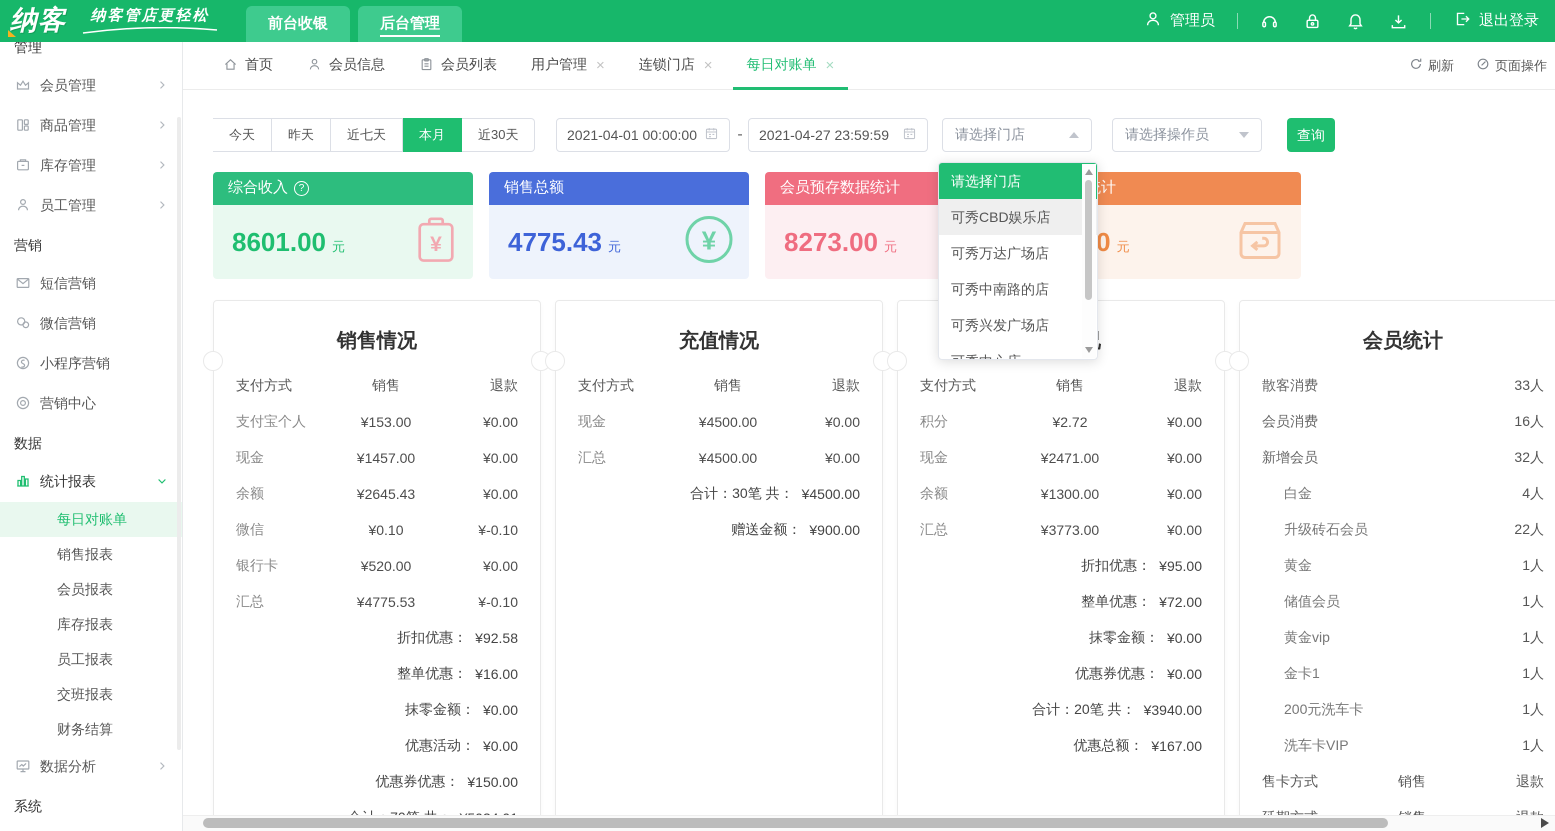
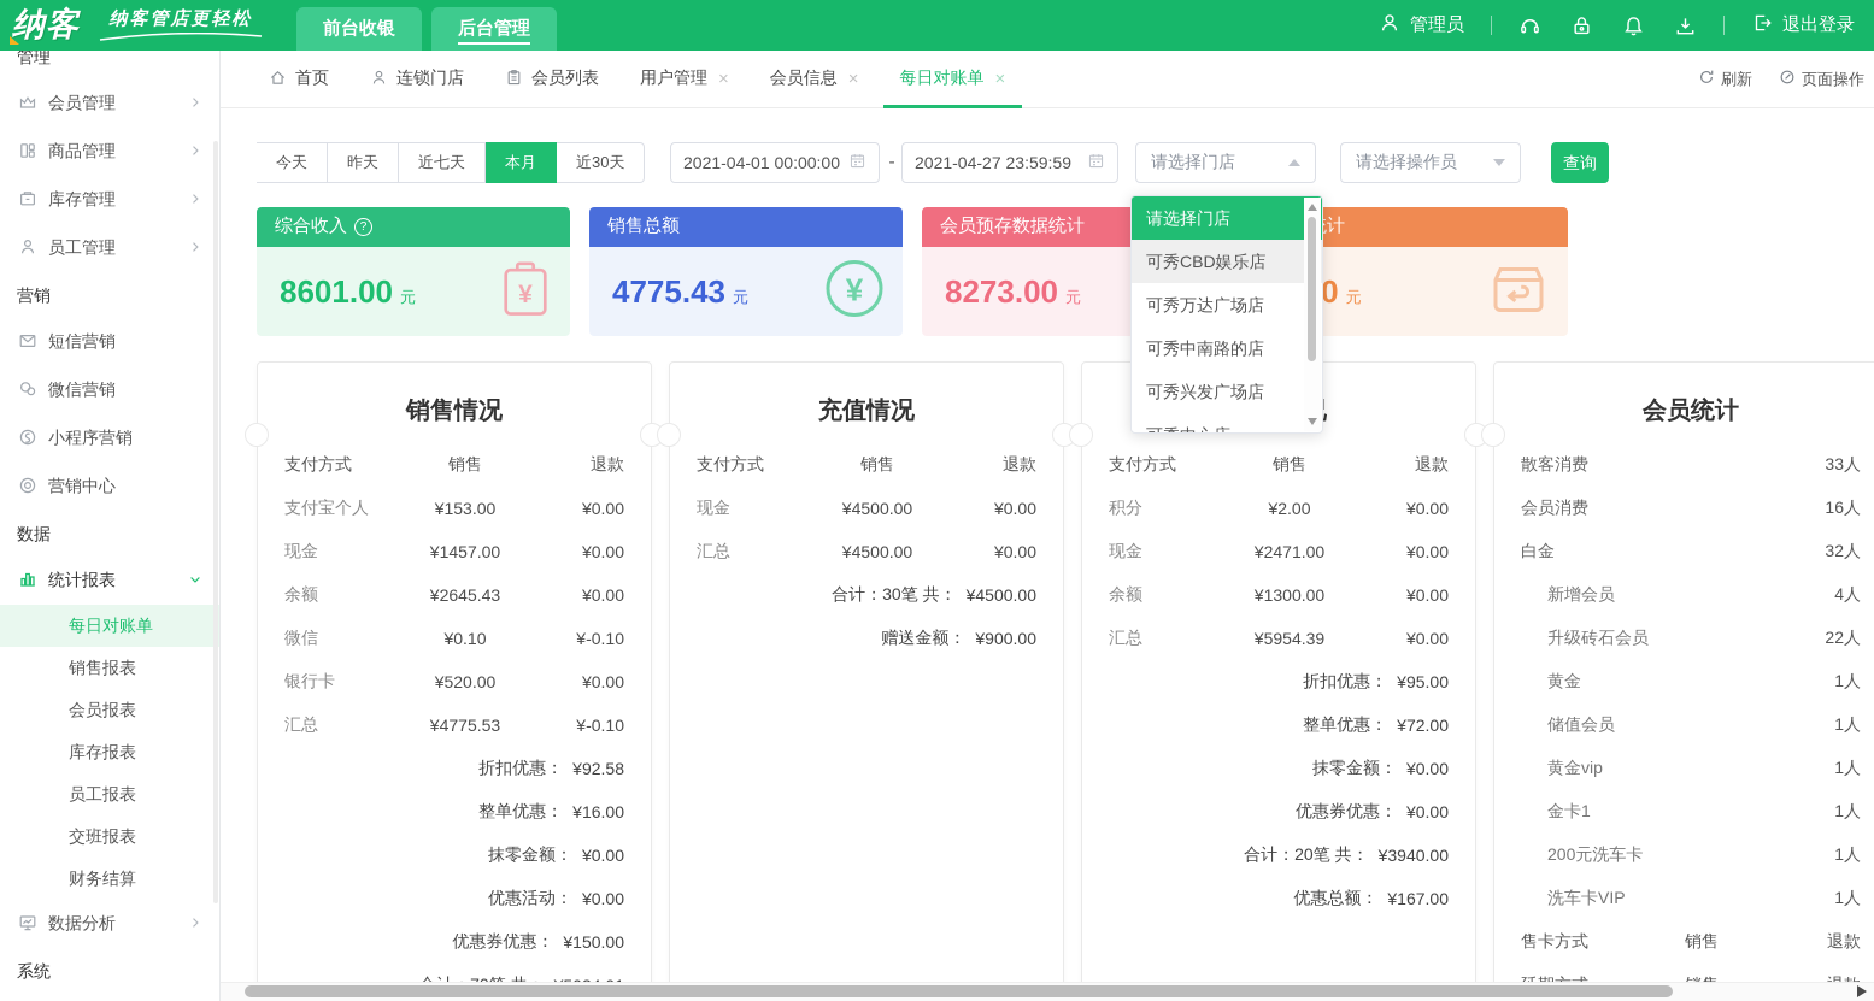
  纳客
  纳客管店更轻松
  前台收银
  后台管理
  管理员
  退出登录
  管理
  会员管理
  商品管理
  库存管理
  员工管理
  营销
  短信营销
  微信营销
  小程序营销
  营销中心
  数据
  统计报表
  每日对账单
  销售报表
  会员报表
  库存报表
  员工报表
  交班报表
  财务结算
  数据分析
  系统
  首页
- 会员信息
+ 连锁门店
  会员列表
  用户管理
  ×
- 连锁门店
+ 会员信息
  ×
  每日对账单
  ×
  刷新
  页面操作
  今天
  昨天
  近七天
  本月
  近30天
  2021-04-01 00:00:00
  -
  2021-04-27 23:59:59
  请选择门店
  请选择操作员
  查询
  综合收入
  ?
  8601.00
  元
  ¥
  销售总额
  4775.43
  元
  ¥
  会员预存数据统计
  8273.00
  元
  元
  销售情况
  支付方式
  销售
  退款
  支付宝个人
  ¥153.00
  ¥0.00
  现金
  ¥1457.00
  ¥0.00
  余额
  ¥2645.43
  ¥0.00
  微信
  ¥0.10
  ¥-0.10
  银行卡
  ¥520.00
  ¥0.00
  汇总
  ¥4775.53
  ¥-0.10
  折扣优惠：
  ¥92.58
  整单优惠：
  ¥16.00
  抹零金额：
  ¥0.00
  优惠活动：
  ¥0.00
  优惠券优惠：
  ¥150.00
  充值情况
  支付方式
  销售
  退款
  现金
  ¥4500.00
  ¥0.00
  汇总
  ¥4500.00
  ¥0.00
  合计：30笔 共：
  ¥4500.00
  赠送金额：
  ¥900.00
  支付方式
  销售
  退款
  积分
- ¥2.72
+ ¥2.00
  ¥0.00
  现金
  ¥2471.00
  ¥0.00
  余额
  ¥1300.00
  ¥0.00
  汇总
- ¥3773.00
+ ¥5954.39
  ¥0.00
  折扣优惠：
  ¥95.00
  整单优惠：
  ¥72.00
  抹零金额：
  ¥0.00
  优惠券优惠：
  ¥0.00
  合计：20笔 共：
  ¥3940.00
  优惠总额：
  ¥167.00
  会员统计
  散客消费
  33人
  会员消费
  16人
- 新增会员
+ 白金
  32人
- 白金
+ 新增会员
  4人
  升级砖石会员
  22人
  黄金
  1人
  储值会员
  1人
  黄金vip
  1人
  金卡1
  1人
  200元洗车卡
  1人
  洗车卡VIP
  1人
  售卡方式
  销售
  退款
  请选择门店
  可秀CBD娱乐店
  可秀万达广场店
  可秀中南路的店
  可秀兴发广场店
